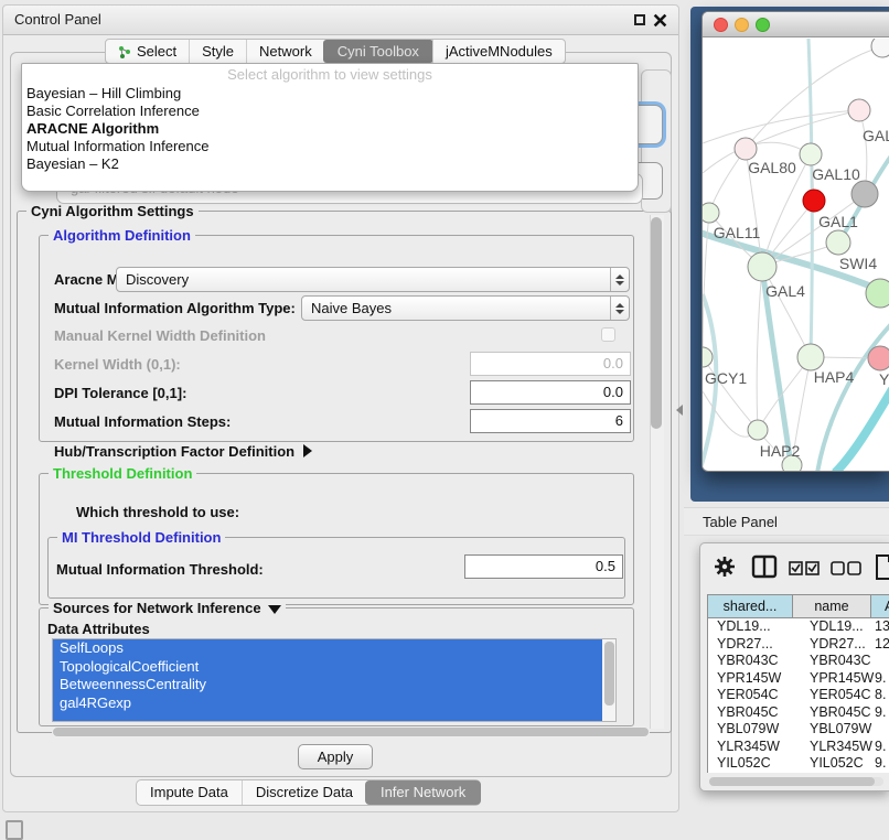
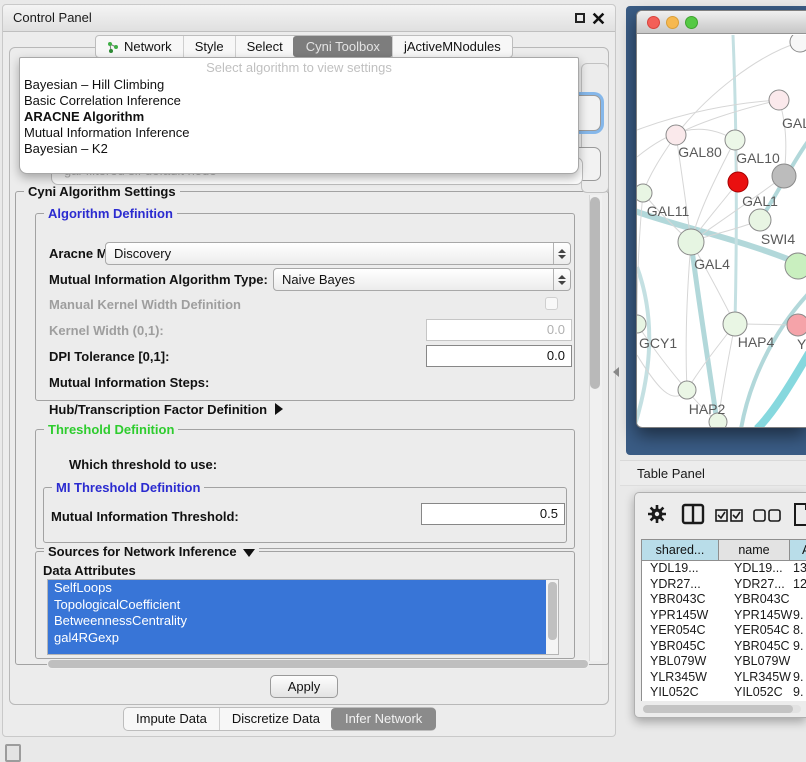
  Control Panel
- Select
+ Network
  Style
- Network
+ Select
  Cyni Toolbox
  jActiveMNodules
  Select algorithm to view settings
  Bayesian – Hill Climbing
  Basic Correlation Inference
  ARACNE Algorithm
  Mutual Information Inference
  Bayesian – K2
  Cyni Algorithm Settings
  Algorithm Definition
  Discovery
  Mutual Information Algorithm Type:
  Naive Bayes
  Manual Kernel Width Definition
  Kernel Width (0,1):
  0.0
  DPI Tolerance [0,1]:
  0.0
  Mutual Information Steps:
- 6
  Hub/Transcription Factor Definition
  Threshold Definition
  Which threshold to use:
  MI Threshold Definition
  Mutual Information Threshold:
  0.5
  Sources for Network Inference
  Data Attributes
  SelfLoops
  TopologicalCoefficient
  BetweennessCentrality
  gal4RGexp
  Apply
  Impute Data
  Discretize Data
  Infer Network
  GAL80
  GAL10
  GAL1
  GAL11
  SWI4
  GAL4
  GCY1
  HAP4
  Y
  HAP2
  Table Panel
  shared...
  name
  YDL19...
  YDL19...
  13
  YDR27...
  YDR27...
  12
  YBR043C
  YBR043C
  YPR145W
  YPR145W
  9.
  YER054C
  YER054C
  8.
  YBR045C
  YBR045C
  9.
  YBL079W
  YBL079W
  YLR345W
  YLR345W
  9.
  YIL052C
  YIL052C
  9.
